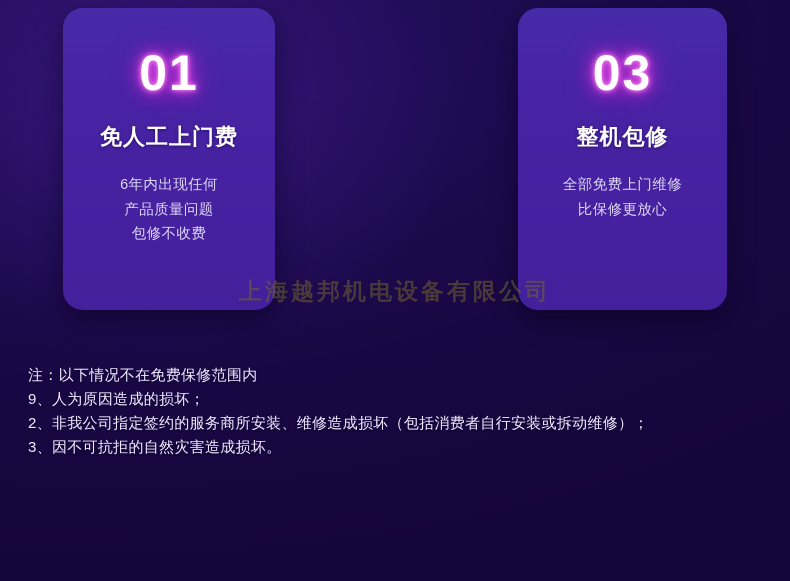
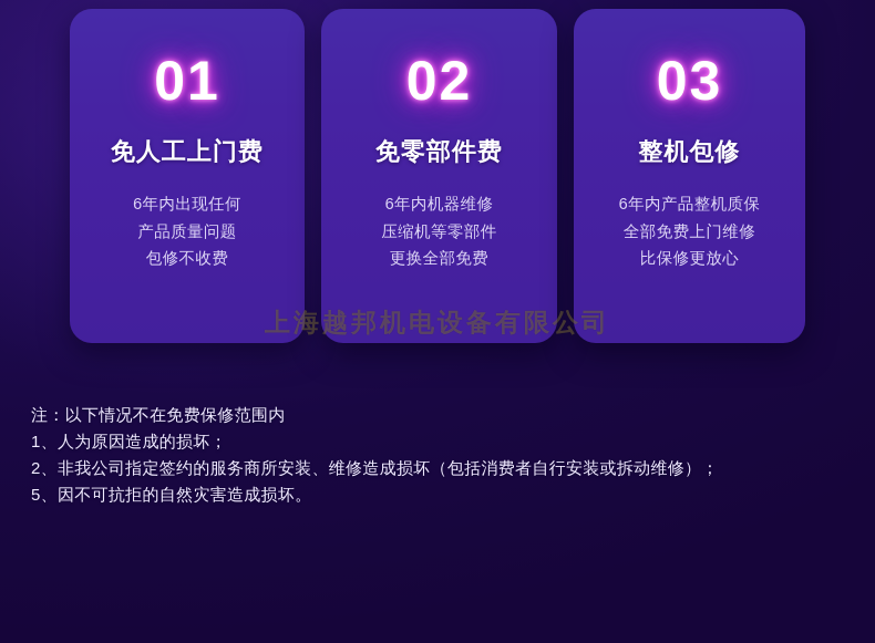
  01
  免人工上门费
  6年内出现任何
  产品质量问题
  包修不收费
+ 02
+ 免零部件费
+ 6年内机器维修
+ 压缩机等零部件
+ 更换全部免费
  03
  整机包修
+ 6年内产品整机质保
  全部免费上门维修
  比保修更放心
  上海越邦机电设备有限公司
  注：以下情况不在免费保修范围内
- 9、人为原因造成的损坏；
+ 1、人为原因造成的损坏；
  2、非我公司指定签约的服务商所安装、维修造成损坏（包括消费者自行安装或拆动维修）；
- 3、因不可抗拒的自然灾害造成损坏。
+ 5、因不可抗拒的自然灾害造成损坏。
